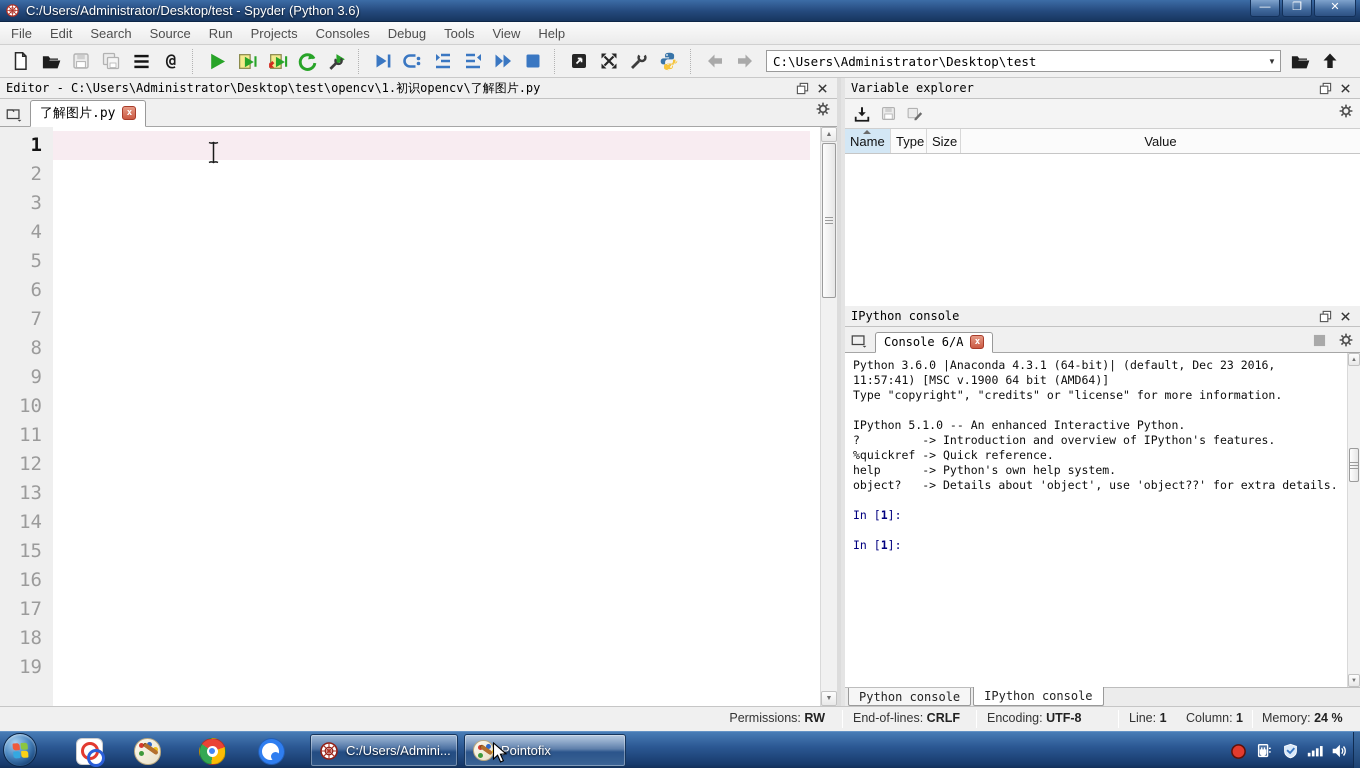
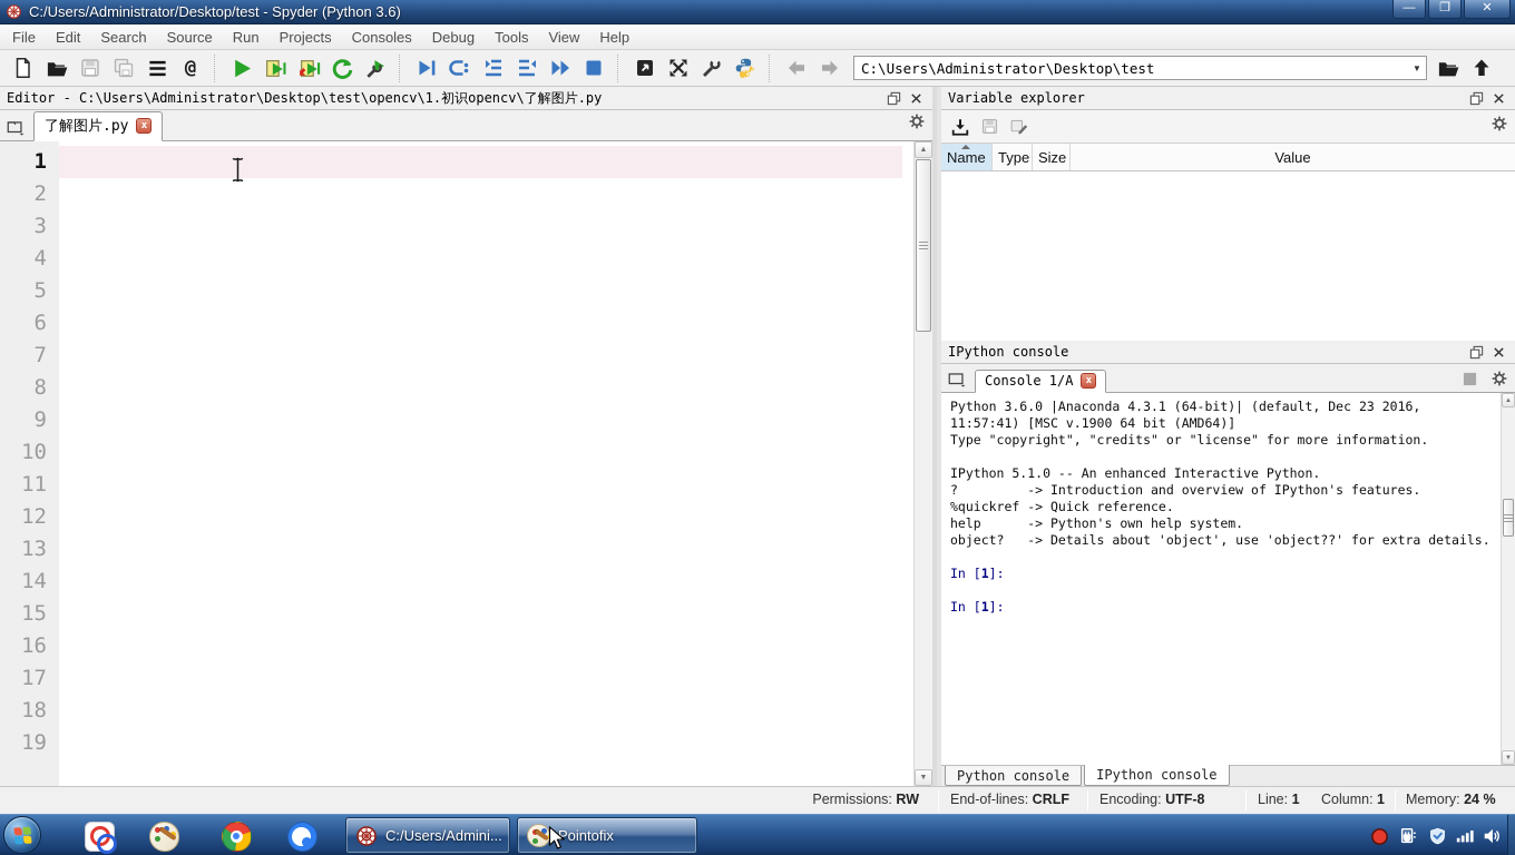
  C:/Users/Administrator/Desktop/test - Spyder (Python 3.6)
  —
  ❐
  ✕
  File
  Edit
  Search
  Source
  Run
  Projects
  Consoles
  Debug
  Tools
  View
  Help
  @
  C:\Users\Administrator\Desktop\test
  ▼
  Editor - C:\Users\Administrator\Desktop\test\opencv\1.初识opencv\了解图片.py
  了解图片.py
  x
  1
  2
  3
  4
  5
  6
  7
  8
  9
  10
  11
  12
  13
  14
  15
  16
  17
  18
  19
  Variable explorer
  Name
  Type
  Size
  Value
  IPython console
- Console 6/A
+ Console 1/A
  x
  Python 3.6.0 |Anaconda 4.3.1 (64-bit)| (default, Dec 23 2016,
  11:57:41) [MSC v.1900 64 bit (AMD64)]
  Type "copyright", "credits" or "license" for more information.
  IPython 5.1.0 -- An enhanced Interactive Python.
  ? -> Introduction and overview of IPython's features.
  %quickref -> Quick reference.
  help -> Python's own help system.
  object? -> Details about 'object', use 'object??' for extra details.
  In [1]:
  In [1]:
  Python console
  IPython console
  Permissions: RW
  End-of-lines: CRLF
  Encoding: UTF-8
  Line: 1
  Column: 1
  Memory: 24 %
  C:/Users/Admini...
  Pointofix
